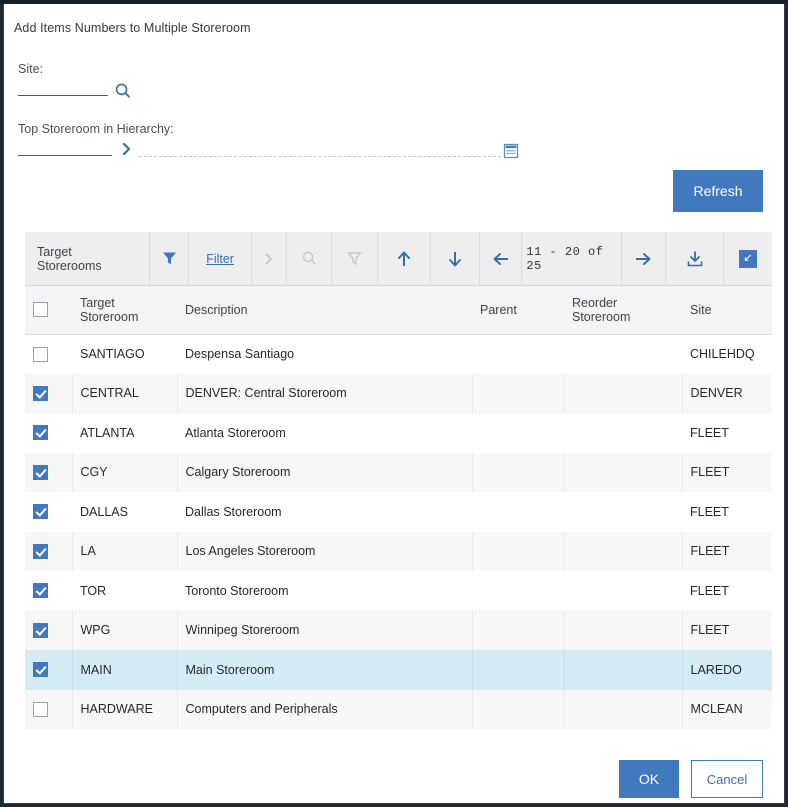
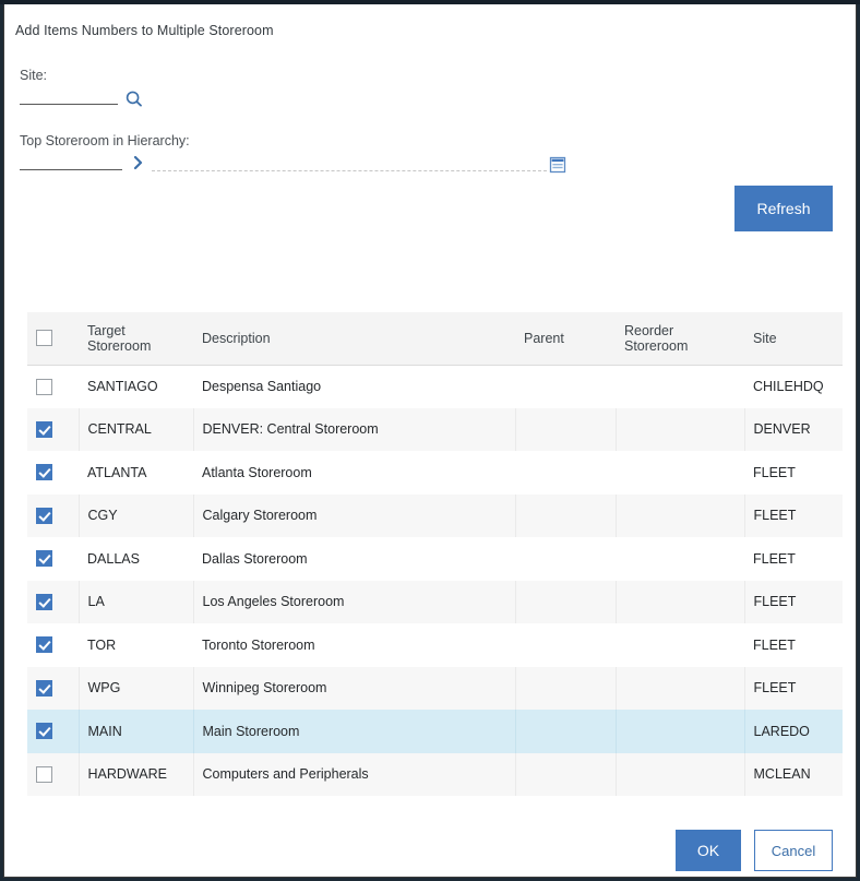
  Add Items Numbers to Multiple Storeroom
  Site:
  Top Storeroom in Hierarchy:
  Refresh
- Target Storerooms
- Filter
- 11 - 20 of 25
- ↙
  	Target Storeroom	Description	Parent	Reorder Storeroom	Site
  	SANTIAGO	Despensa Santiago			CHILEHDQ
  	CENTRAL	DENVER: Central Storeroom			DENVER
  	ATLANTA	Atlanta Storeroom			FLEET
  	CGY	Calgary Storeroom			FLEET
  	DALLAS	Dallas Storeroom			FLEET
  	LA	Los Angeles Storeroom			FLEET
  	TOR	Toronto Storeroom			FLEET
  	WPG	Winnipeg Storeroom			FLEET
  	MAIN	Main Storeroom			LAREDO
  	HARDWARE	Computers and Peripherals			MCLEAN
  OK
  Cancel
